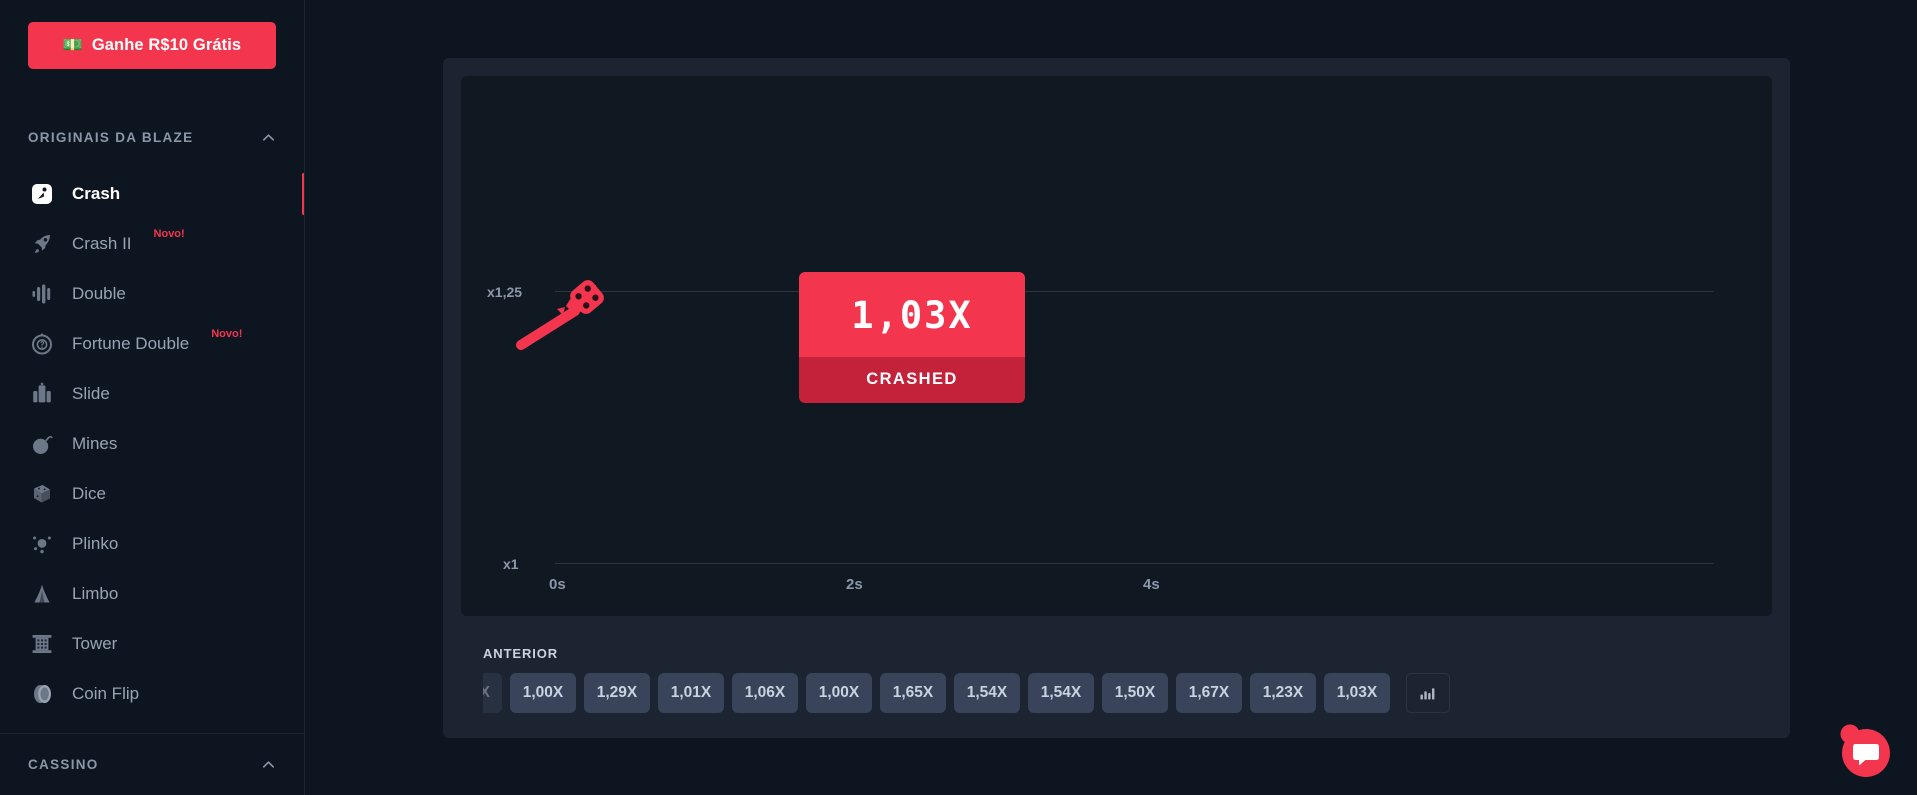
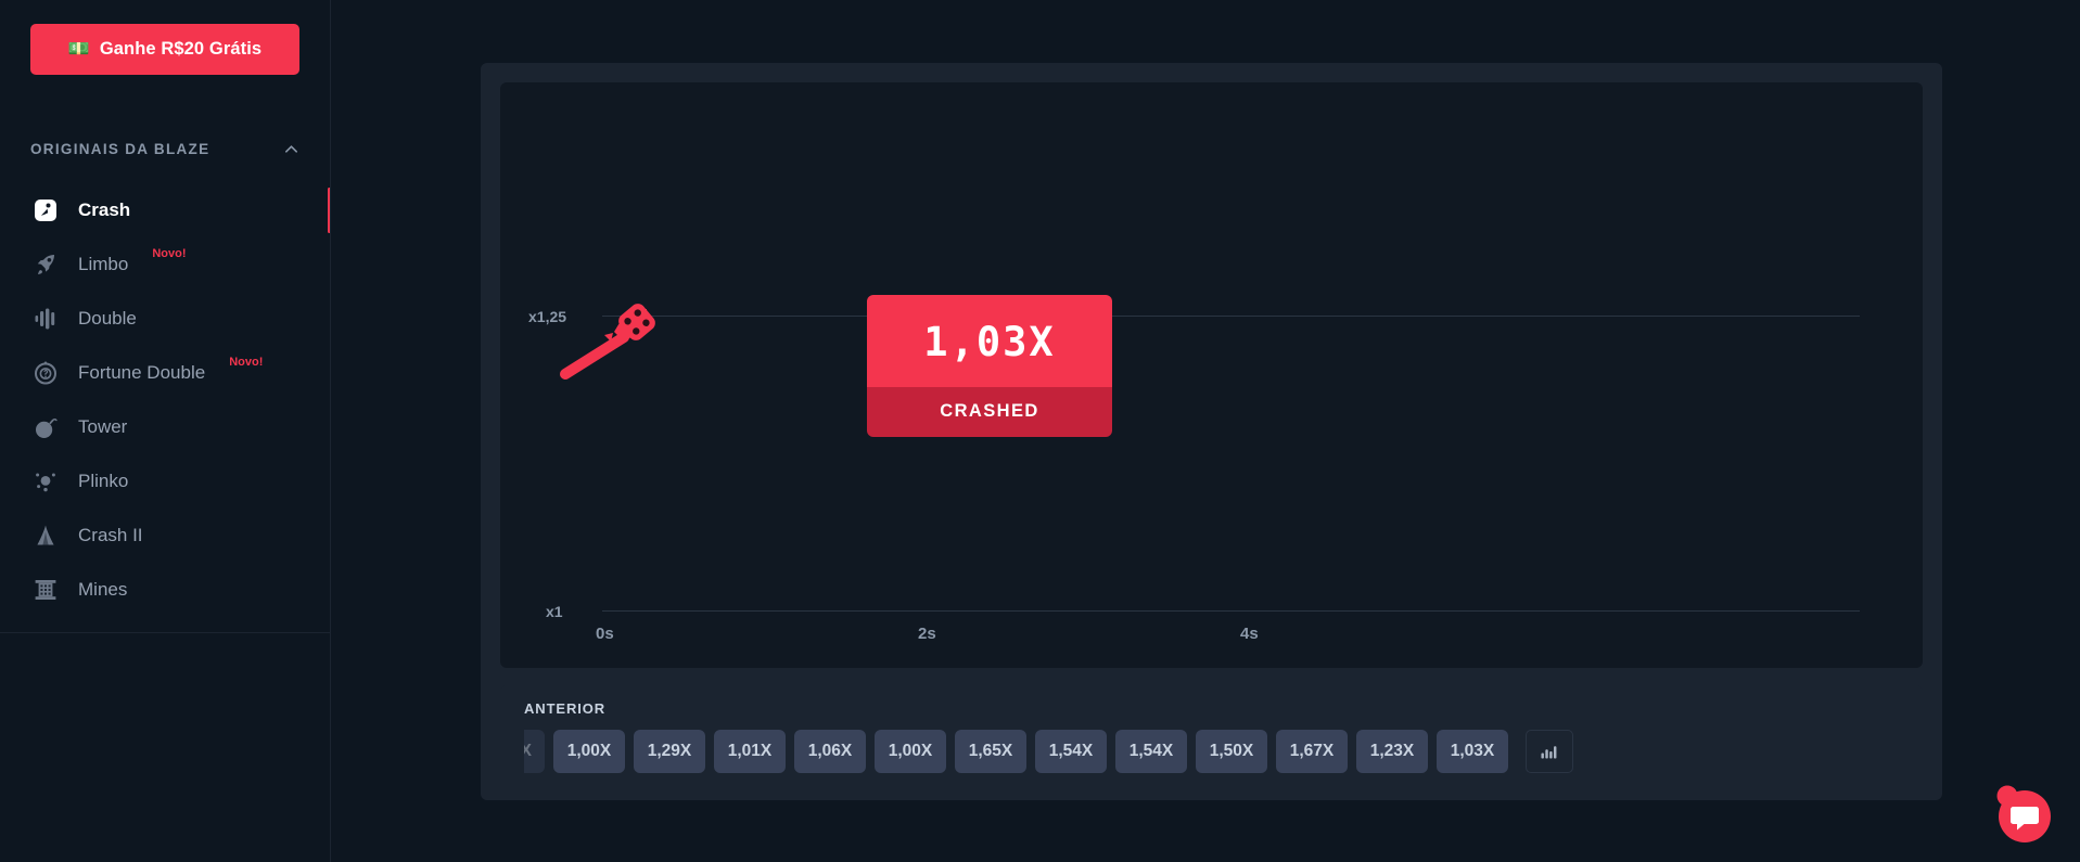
  💵
- Ganhe R$10 Grátis
+ Ganhe R$20 Grátis
  ORIGINAIS DA BLAZE
  Crash
- Crash II
+ Limbo
  Novo!
  Double
  Fortune Double
  Novo!
- Slide
- Mines
+ Tower
- Dice
  Plinko
- Limbo
+ Crash II
- Tower
+ Mines
- Coin Flip
- CASSINO
  x1,25
  x1
  0s
  2s
  4s
  1,03X
  CRASHED
  ANTERIOR
  1,00X
  1,29X
  1,01X
  1,06X
  1,00X
  1,65X
  1,54X
  1,54X
  1,50X
  1,67X
  1,23X
  1,03X
